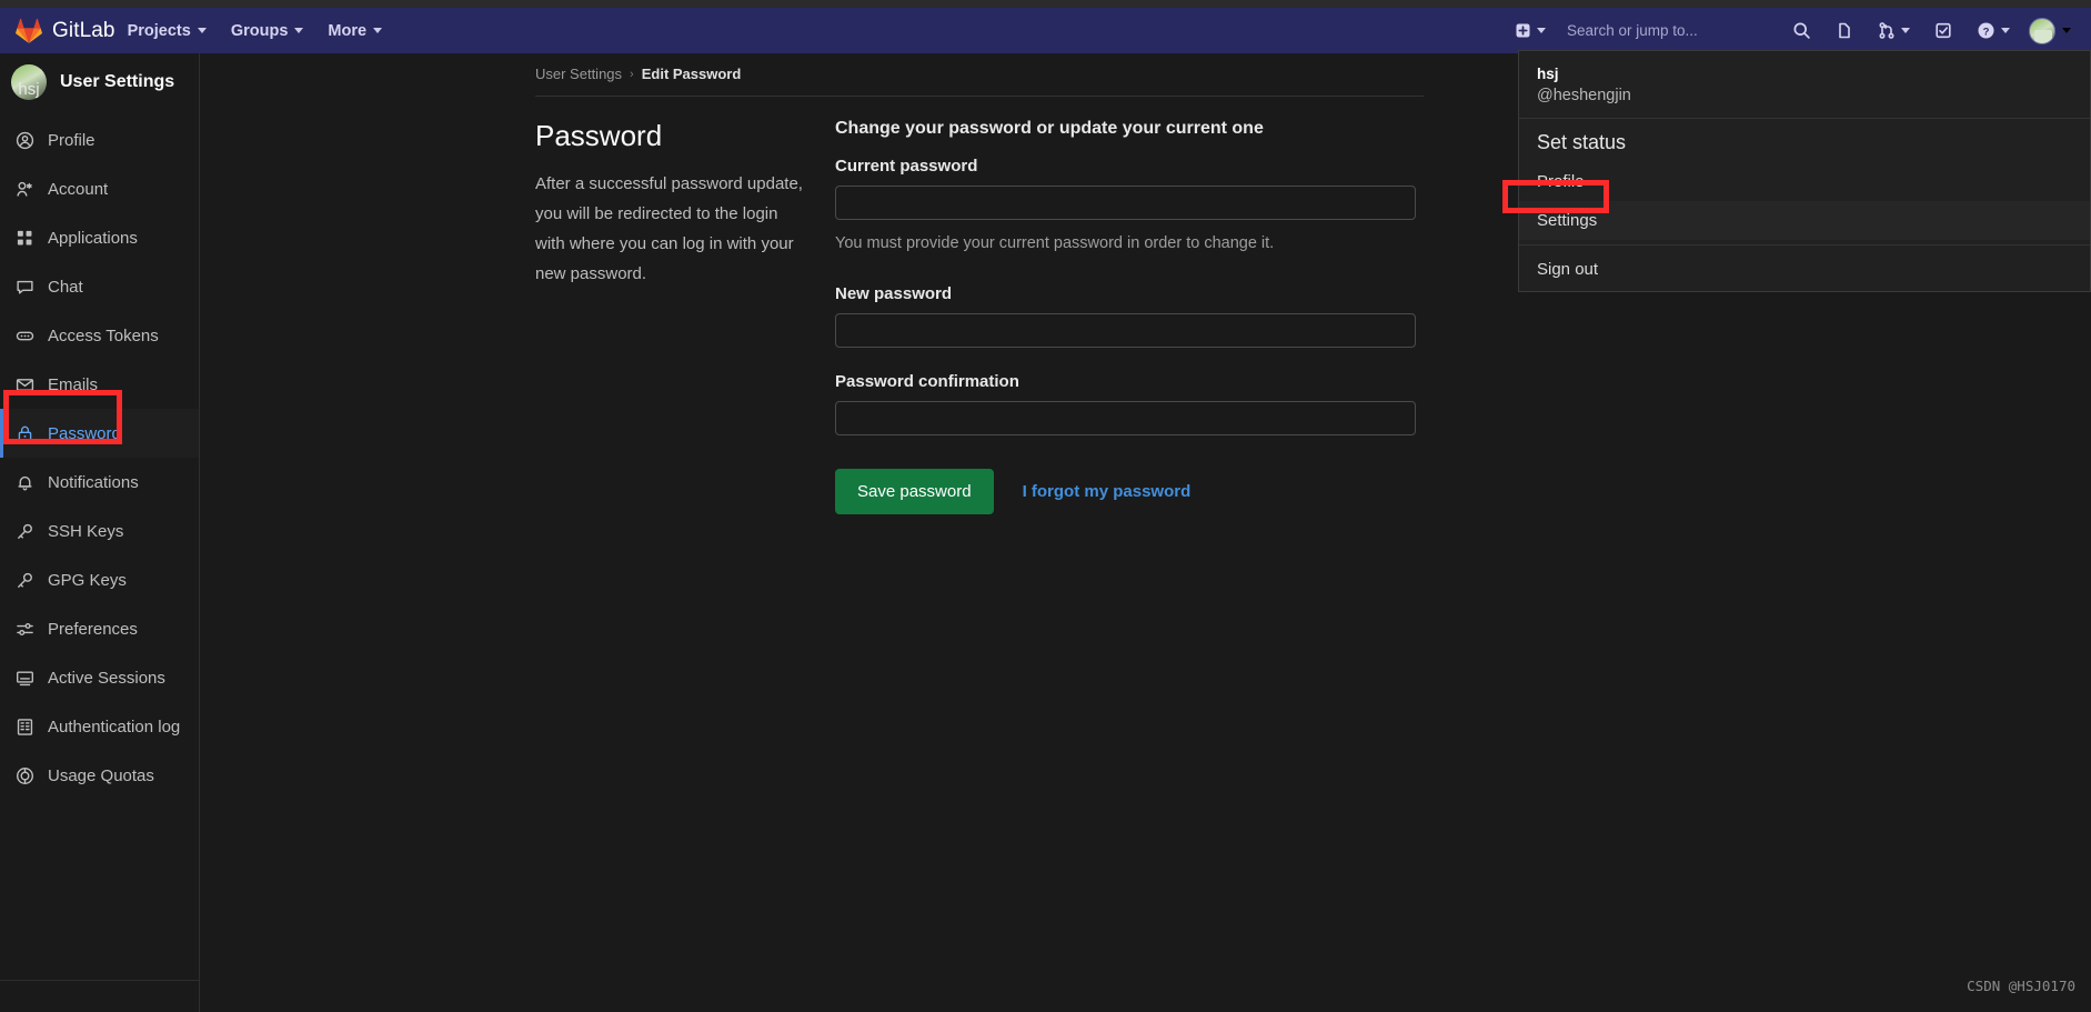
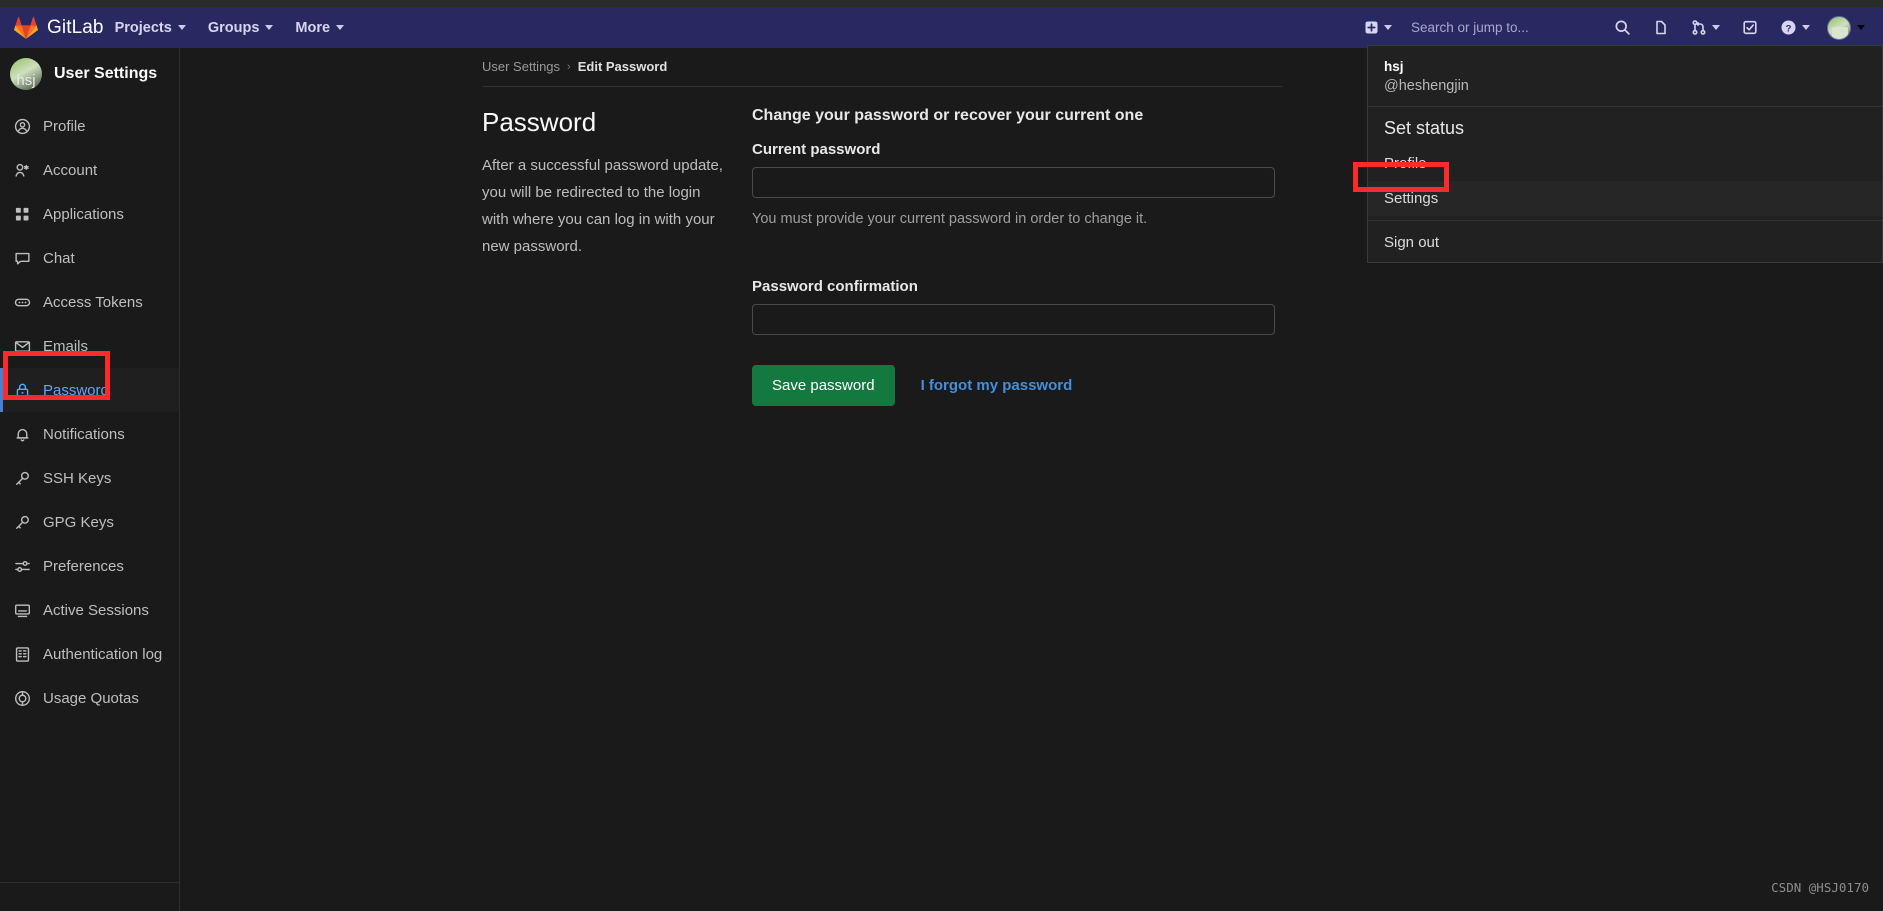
  GitLab
  Projects
  Groups
  More
  Search or jump to...
  ?
  hsj
  User Settings
  Profile
  Account
  Applications
  Chat
  Access Tokens
  Emails
  Password
  Notifications
  SSH Keys
  GPG Keys
  Preferences
  Active Sessions
  Authentication log
  Usage Quotas
  User Settings
  ›
  Edit Password
  Password
  After a successful password update, you will be redirected to the login with where you can log in with your new password.
- Change your password or update your current one
+ Change your password or recover your current one
  Current password
  You must provide your current password in order to change it.
- New password
  Password confirmation
  Save password
  I forgot my password
  hsj
  @heshengjin
  Set status
  Profile
  Settings
  Sign out
  CSDN @HSJ0170
